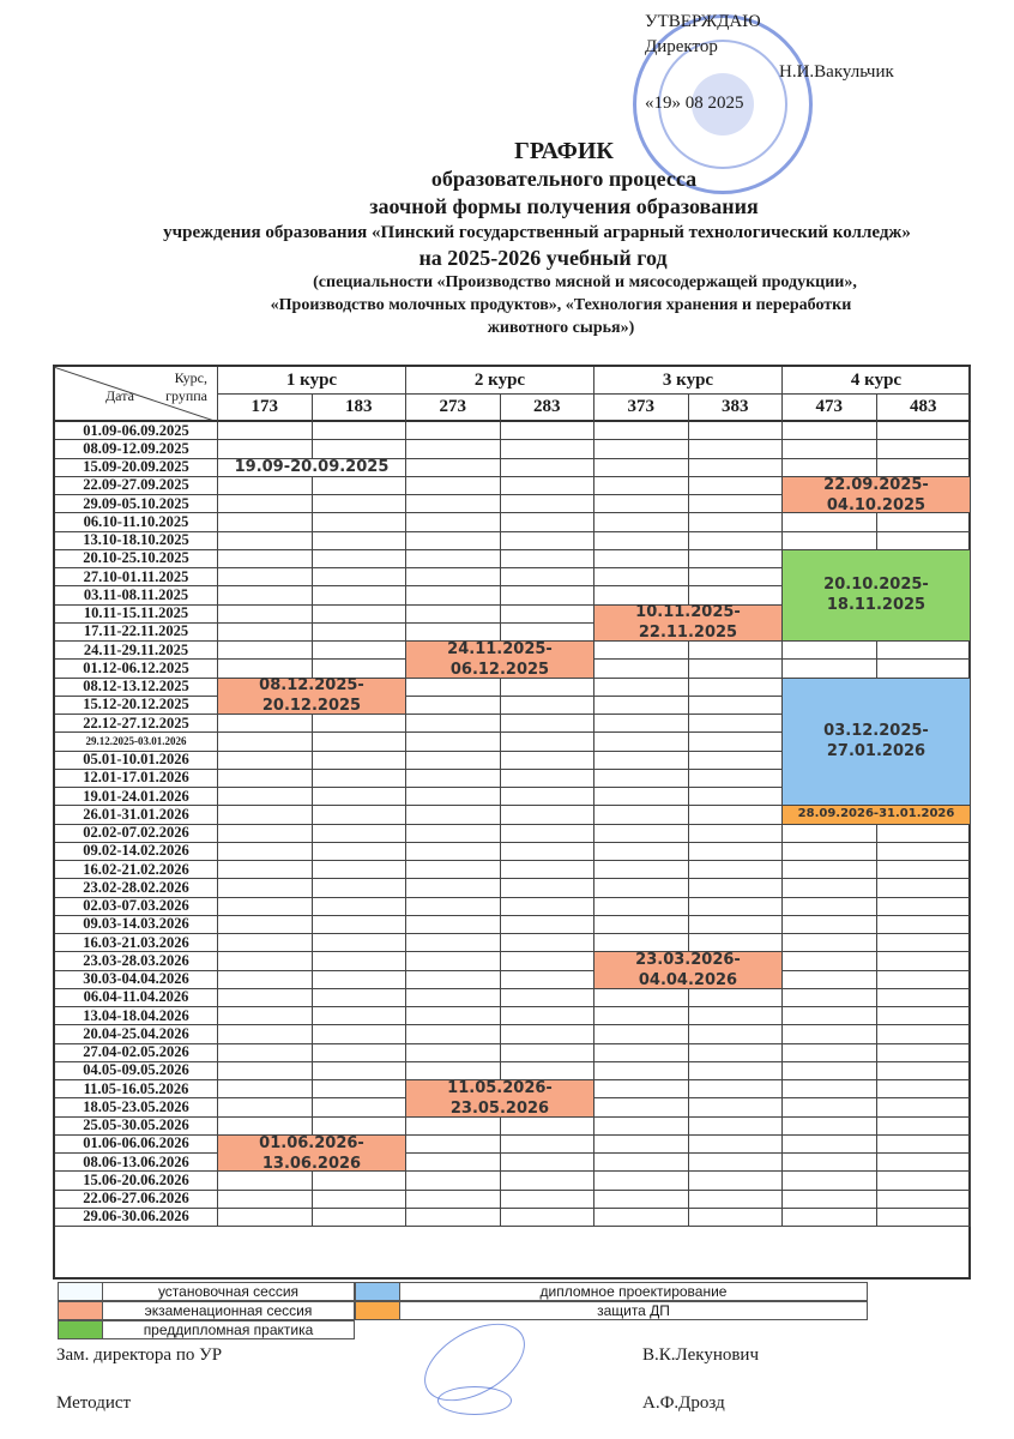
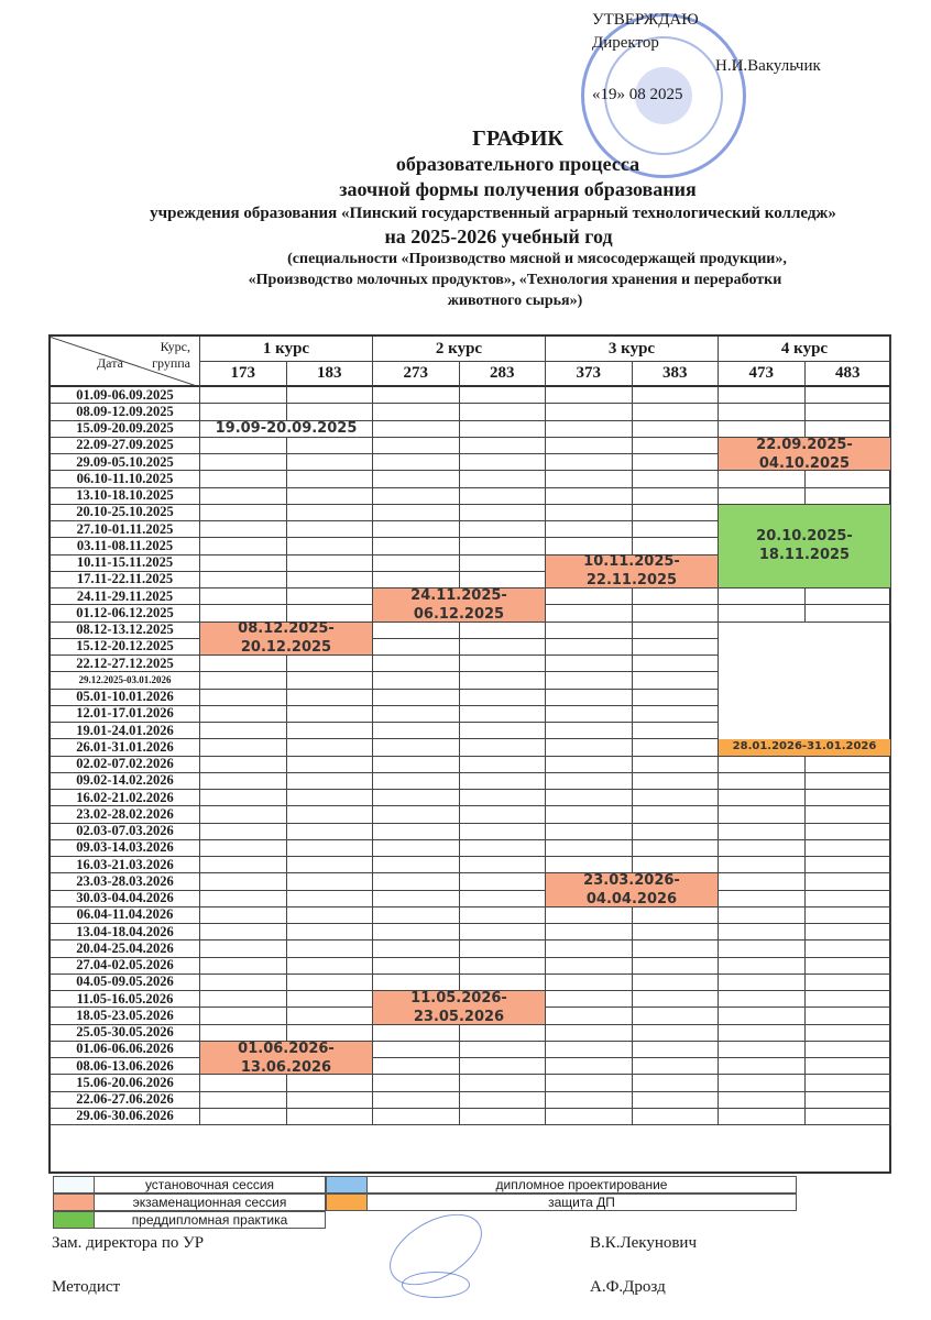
  УТВЕРЖДАЮ
  Директор
  Н.И.Вакульчик
  «19» 08 2025
  ГРАФИК
  образовательного процесса
  заочной формы получения образования
  учреждения образования «Пинский государственный аграрный технологический колледж»
  на 2025-2026 учебный год
  (специальности «Производство мясной и мясосодержащей продукции»,
  «Производство молочных продуктов», «Технология хранения и переработки
  животного сырья»)
  Курс,
  группа
  Дата
  1 курс
  173
  183
  2 курс
  273
  283
  3 курс
  373
  383
  4 курс
  473
  483
  01.09-06.09.2025
  08.09-12.09.2025
  15.09-20.09.2025
  22.09-27.09.2025
  29.09-05.10.2025
  06.10-11.10.2025
  13.10-18.10.2025
  20.10-25.10.2025
  27.10-01.11.2025
  03.11-08.11.2025
  10.11-15.11.2025
  17.11-22.11.2025
  24.11-29.11.2025
  01.12-06.12.2025
  08.12-13.12.2025
  15.12-20.12.2025
  22.12-27.12.2025
  29.12.2025-03.01.2026
  05.01-10.01.2026
  12.01-17.01.2026
  19.01-24.01.2026
  26.01-31.01.2026
  02.02-07.02.2026
  09.02-14.02.2026
  16.02-21.02.2026
  23.02-28.02.2026
  02.03-07.03.2026
  09.03-14.03.2026
  16.03-21.03.2026
  23.03-28.03.2026
  30.03-04.04.2026
  06.04-11.04.2026
  13.04-18.04.2026
  20.04-25.04.2026
  27.04-02.05.2026
  04.05-09.05.2026
  11.05-16.05.2026
  18.05-23.05.2026
  25.05-30.05.2026
  01.06-06.06.2026
  08.06-13.06.2026
  15.06-20.06.2026
  22.06-27.06.2026
  29.06-30.06.2026
  19.09-20.09.2025
  22.09.2025-
  04.10.2025
  20.10.2025-
  18.11.2025
  10.11.2025-
  22.11.2025
  24.11.2025-
  06.12.2025
  08.12.2025-
  20.12.2025
- 03.12.2025-
- 27.01.2026
- 28.09.2026-31.01.2026
+ 28.01.2026-31.01.2026
  23.03.2026-
  04.04.2026
  11.05.2026-
  23.05.2026
  01.06.2026-
  13.06.2026
  установочная сессия
  экзаменационная сессия
  преддипломная практика
  дипломное проектирование
  защита ДП
  Зам. директора по УР
  В.К.Лекунович
  Методист
  А.Ф.Дрозд
